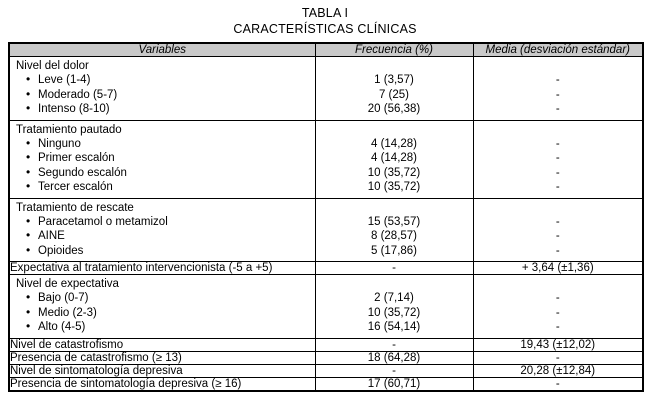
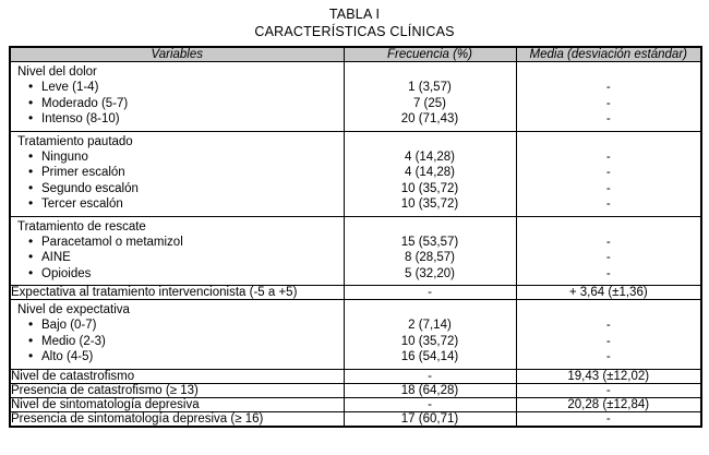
  TABLA I
  CARACTERÍSTICAS CLÍNICAS
  Variables	Frecuencia (%)	Media (desviación estándar)
- Nivel del dolor Leve (1-4) Moderado (5-7) Intenso (8-10)	1 (3,57) 7 (25) 20 (56,38)	- - -
+ Nivel del dolor Leve (1-4) Moderado (5-7) Intenso (8-10)	1 (3,57) 7 (25) 20 (71,43)	- - -
  Tratamiento pautado Ninguno Primer escalón Segundo escalón Tercer escalón	4 (14,28) 4 (14,28) 10 (35,72) 10 (35,72)	- - - -
- Tratamiento de rescate Paracetamol o metamizol AINE Opioides	15 (53,57) 8 (28,57) 5 (17,86)	- - -
+ Tratamiento de rescate Paracetamol o metamizol AINE Opioides	15 (53,57) 8 (28,57) 5 (32,20)	- - -
  Expectativa al tratamiento intervencionista (-5 a +5)	-	+ 3,64 (±1,36)
  Nivel de expectativa Bajo (0-7) Medio (2-3) Alto (4-5)	2 (7,14) 10 (35,72) 16 (54,14)	- - -
  Nivel de catastrofismo	-	19,43 (±12,02)
  Presencia de catastrofismo (≥ 13)	18 (64,28)	-
  Nivel de sintomatología depresiva	-	20,28 (±12,84)
  Presencia de sintomatología depresiva (≥ 16)	17 (60,71)	-
